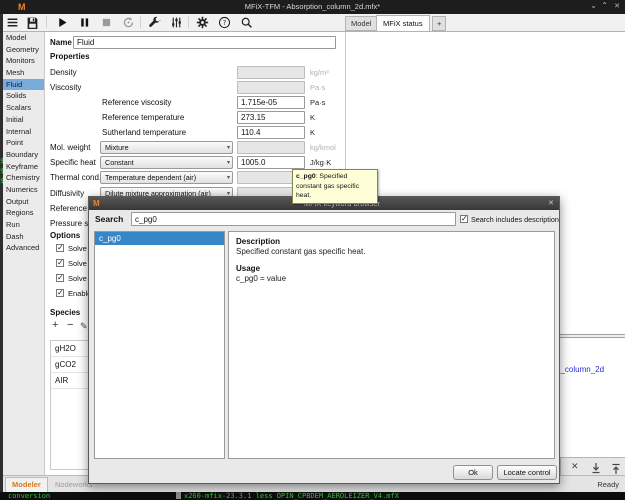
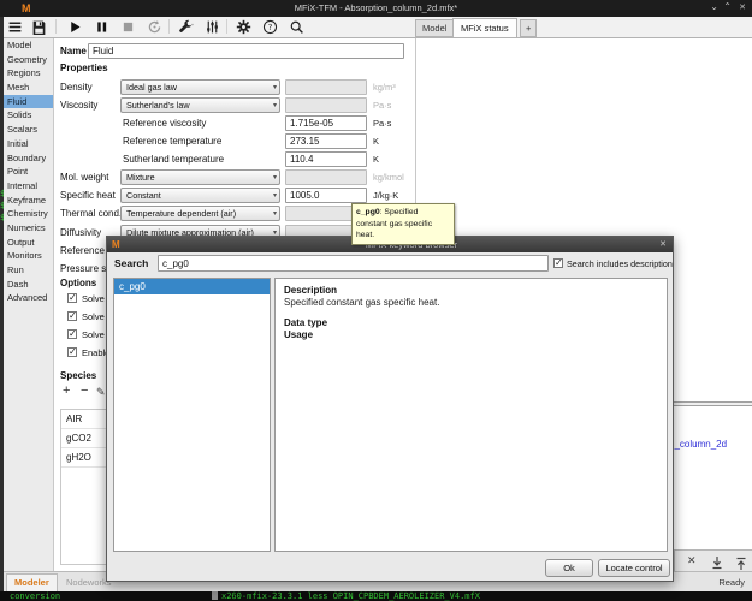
  M
  MFiX-TFM - Absorption_column_2d.mfx*
  ⌄
  ⌃
  ?
  Model
  MFiX status
  +
  $
  $
  $
  Model
  Geometry
- Monitors
+ Regions
  Mesh
  Fluid
  Solids
  Scalars
  Initial
- Internal
+ Boundary
  Point
- Boundary
+ Internal
  Keyframe
  Chemistry
  Numerics
  Output
- Regions
+ Monitors
  Run
  Dash
  Advanced
  Name
  Fluid
  Properties
  Density
+ Ideal gas law
  kg/m³
  Viscosity
+ Sutherland's law
  Pa·s
  Reference viscosity
  1.715e-05
  Pa·s
  Reference temperature
  273.15
  K
  Sutherland temperature
  110.4
  K
  Mol. weight
  Mixture
  kg/kmol
  Specific heat
  Constant
  1005.0
  J/kg·K
  Thermal cond
  Temperature dependent (air)
  Diffusivity
  Dilute mixture approximation (air)
  Reference
  Pressure s
  Options
  ✓
  ✓
  ✓
  ✓
  Species
  +
  −
  ✎
- gH2O
+ AIR
  gCO2
- AIR
+ gH2O
  _column_2d
  ✕
  Modeler
  Nodeworks
  Ready
  conversion
  x260-mfix-23.3.1 less OPIN_CPBDEM_AEROLEIZER_V4.mfX
  M
  Search
  c_pg0
  ✓
  Search includes description
  c_pg0
  Description
  Specified constant gas specific heat.
+ Data type
  Usage
- c_pg0 = value
  Ok
  Locate control
